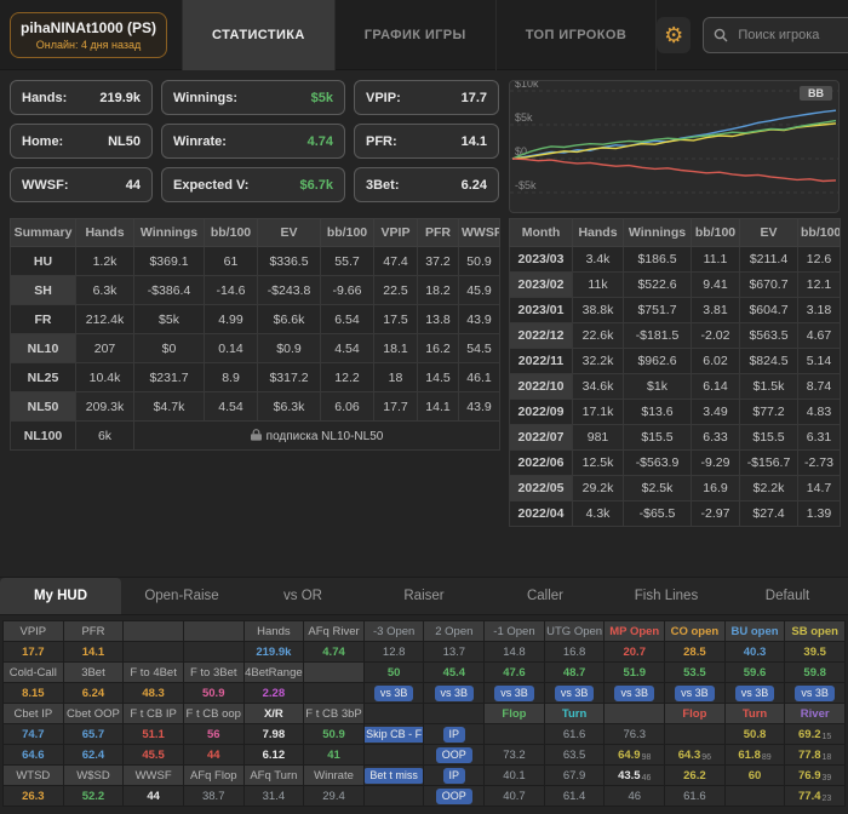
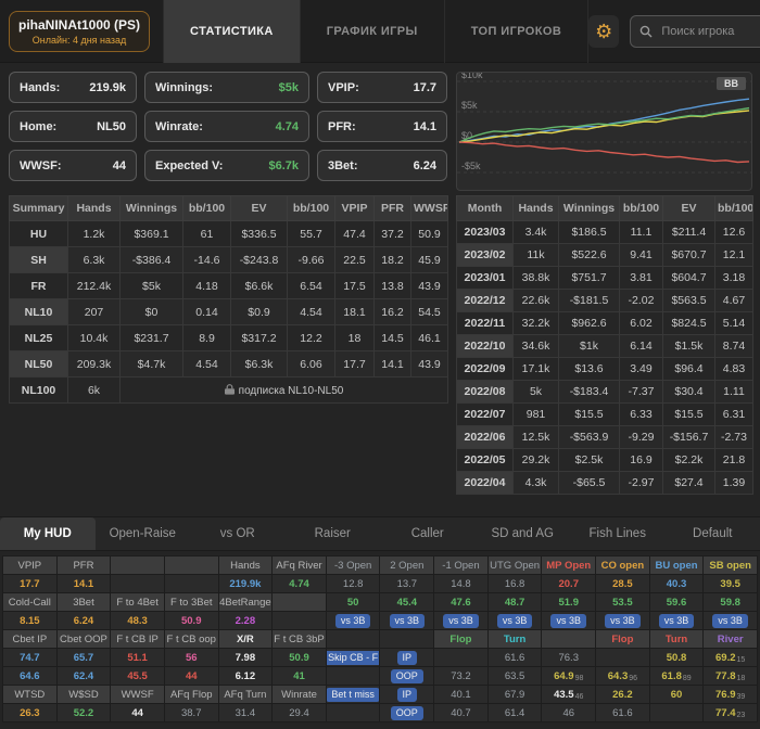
  pihaNINAt1000 (PS)
  Онлайн: 4 дня назад
  СТАТИСТИКА
  ГРАФИК ИГРЫ
  ТОП ИГРОКОВ
  ⚙
  Поиск игрока
  Hands:
  219.9k
  Winnings:
  $5k
  VPIP:
  17.7
  Home:
  NL50
  Winrate:
  4.74
  PFR:
  14.1
  WWSF:
  44
  Expected V:
  $6.7k
  3Bet:
  6.24
  $10k
  $5k
  $0
  -$5k
  BB
  Summary	Hands	Winnings	bb/100	EV	bb/100	VPIP	PFR	WWSF
  HU	1.2k	$369.1	61	$336.5	55.7	47.4	37.2	50.9
  SH	6.3k	-$386.4	-14.6	-$243.8	-9.66	22.5	18.2	45.9
- FR	212.4k	$5k	4.99	$6.6k	6.54	17.5	13.8	43.9
+ FR	212.4k	$5k	4.18	$6.6k	6.54	17.5	13.8	43.9
  NL10	207	$0	0.14	$0.9	4.54	18.1	16.2	54.5
  NL25	10.4k	$231.7	8.9	$317.2	12.2	18	14.5	46.1
  NL50	209.3k	$4.7k	4.54	$6.3k	6.06	17.7	14.1	43.9
  NL100	6k	подписка NL10-NL50
  Month	Hands	Winnings	bb/100	EV	bb/100
  2023/03	3.4k	$186.5	11.1	$211.4	12.6
  2023/02	11k	$522.6	9.41	$670.7	12.1
  2023/01	38.8k	$751.7	3.81	$604.7	3.18
  2022/12	22.6k	-$181.5	-2.02	$563.5	4.67
  2022/11	32.2k	$962.6	6.02	$824.5	5.14
  2022/10	34.6k	$1k	6.14	$1.5k	8.74
- 2022/09	17.1k	$13.6	3.49	$77.2	4.83
+ 2022/09	17.1k	$13.6	3.49	$96.4	4.83
+ 2022/08	5k	-$183.4	-7.37	$30.4	1.11
  2022/07	981	$15.5	6.33	$15.5	6.31
  2022/06	12.5k	-$563.9	-9.29	-$156.7	-2.73
- 2022/05	29.2k	$2.5k	16.9	$2.2k	14.7
+ 2022/05	29.2k	$2.5k	16.9	$2.2k	21.8
  2022/04	4.3k	-$65.5	-2.97	$27.4	1.39
  My HUD
  Open-Raise
  vs OR
  Raiser
  Caller
+ SD and AG
  Fish Lines
  Default
  VPIP
  PFR
  Hands
  AFq River
  -3 Open
  2 Open
  -1 Open
  UTG Open
  MP Open
  CO open
  BU open
  SB open
  17.7
  14.1
  219.9k
  4.74
  12.8
  13.7
  14.8
  16.8
  20.7
  28.5
  40.3
  39.5
  Cold-Call
  3Bet
  F to 4Bet
  F to 3Bet
  4BetRange
  50
  45.4
  47.6
  48.7
  51.9
  53.5
  59.6
  59.8
  8.15
  6.24
  48.3
  50.9
  2.28
  vs 3B
  vs 3B
  vs 3B
  vs 3B
  vs 3B
  vs 3B
  vs 3B
  vs 3B
  Cbet IP
  Cbet OOP
  F t CB IP
  F t CB oop
  X/R
  F t CB 3bP
  Flop
  Turn
  Flop
  Turn
  River
  74.7
  65.7
  51.1
  56
  7.98
  50.9
  Skip CB - F
  IP
  61.6
  76.3
  50.8
  69.2
  64.6
  62.4
  45.5
  44
  6.12
  41
  OOP
  73.2
  63.5
  64.9
  64.3
  61.8
  77.8
  WTSD
  W$SD
  WWSF
  AFq Flop
  AFq Turn
  Winrate
  Bet t miss
  IP
  40.1
  67.9
  43.5
  26.2
  60
  76.9
  26.3
  52.2
  44
  38.7
  31.4
  29.4
  OOP
  40.7
  61.4
  46
  61.6
  77.4
